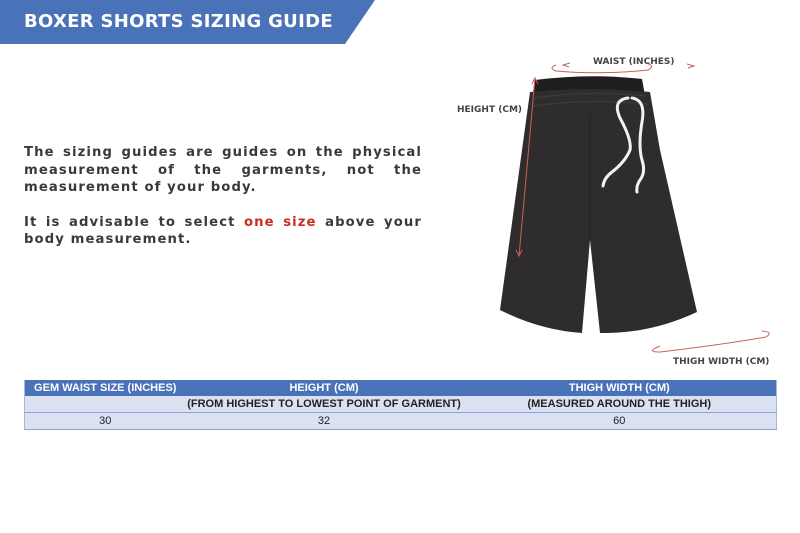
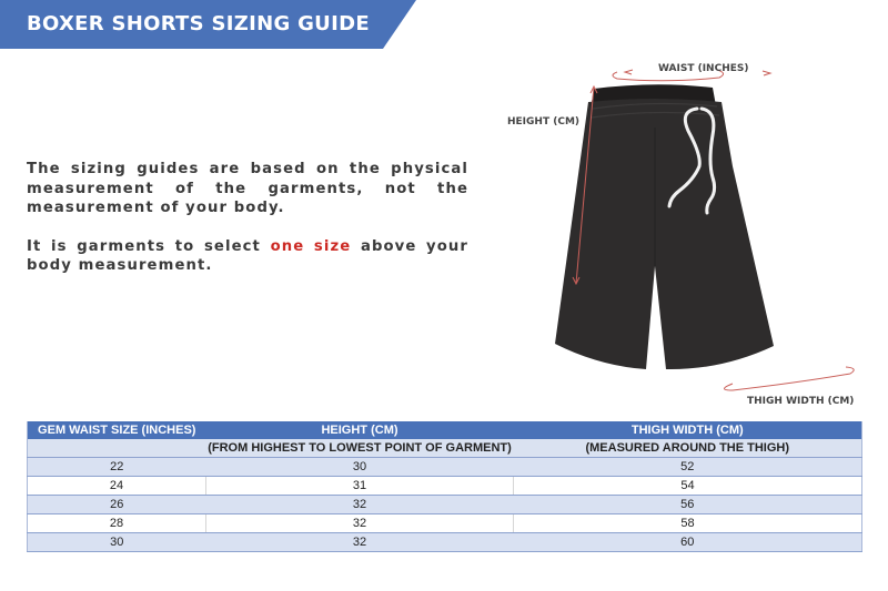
  BOXER SHORTS SIZING GUIDE
- The sizing guides are guides on the physical measurement of the garments, not the measurement of your body.
+ The sizing guides are based on the physical measurement of the garments, not the measurement of your body.
- It is advisable to select one size above your body measurement.
+ It is garments to select one size above your body measurement.
  WAIST (INCHES)
  HEIGHT (CM)
  THIGH WIDTH (CM)
  GEM WAIST SIZE (INCHES)	HEIGHT (CM)	THIGH WIDTH (CM)
  	(FROM HIGHEST TO LOWEST POINT OF GARMENT)	(MEASURED AROUND THE THIGH)
+ 22	30	52
+ 24	31	54
+ 26	32	56
+ 28	32	58
  30	32	60
